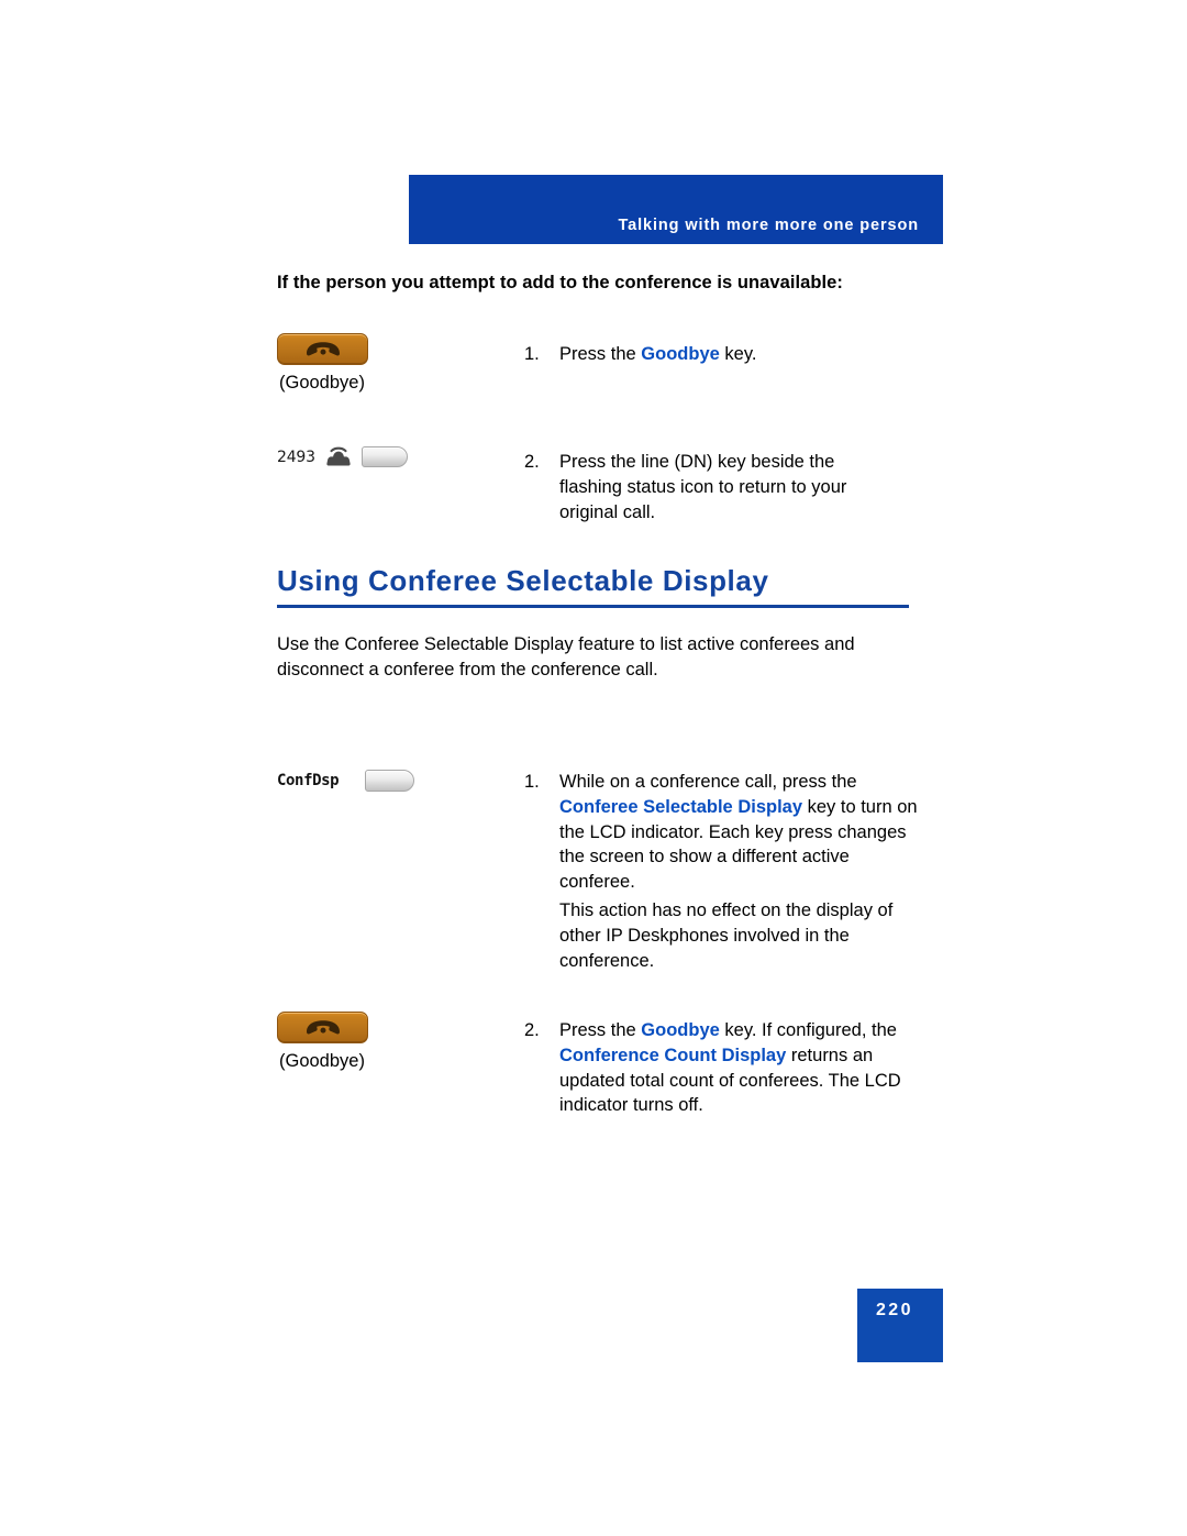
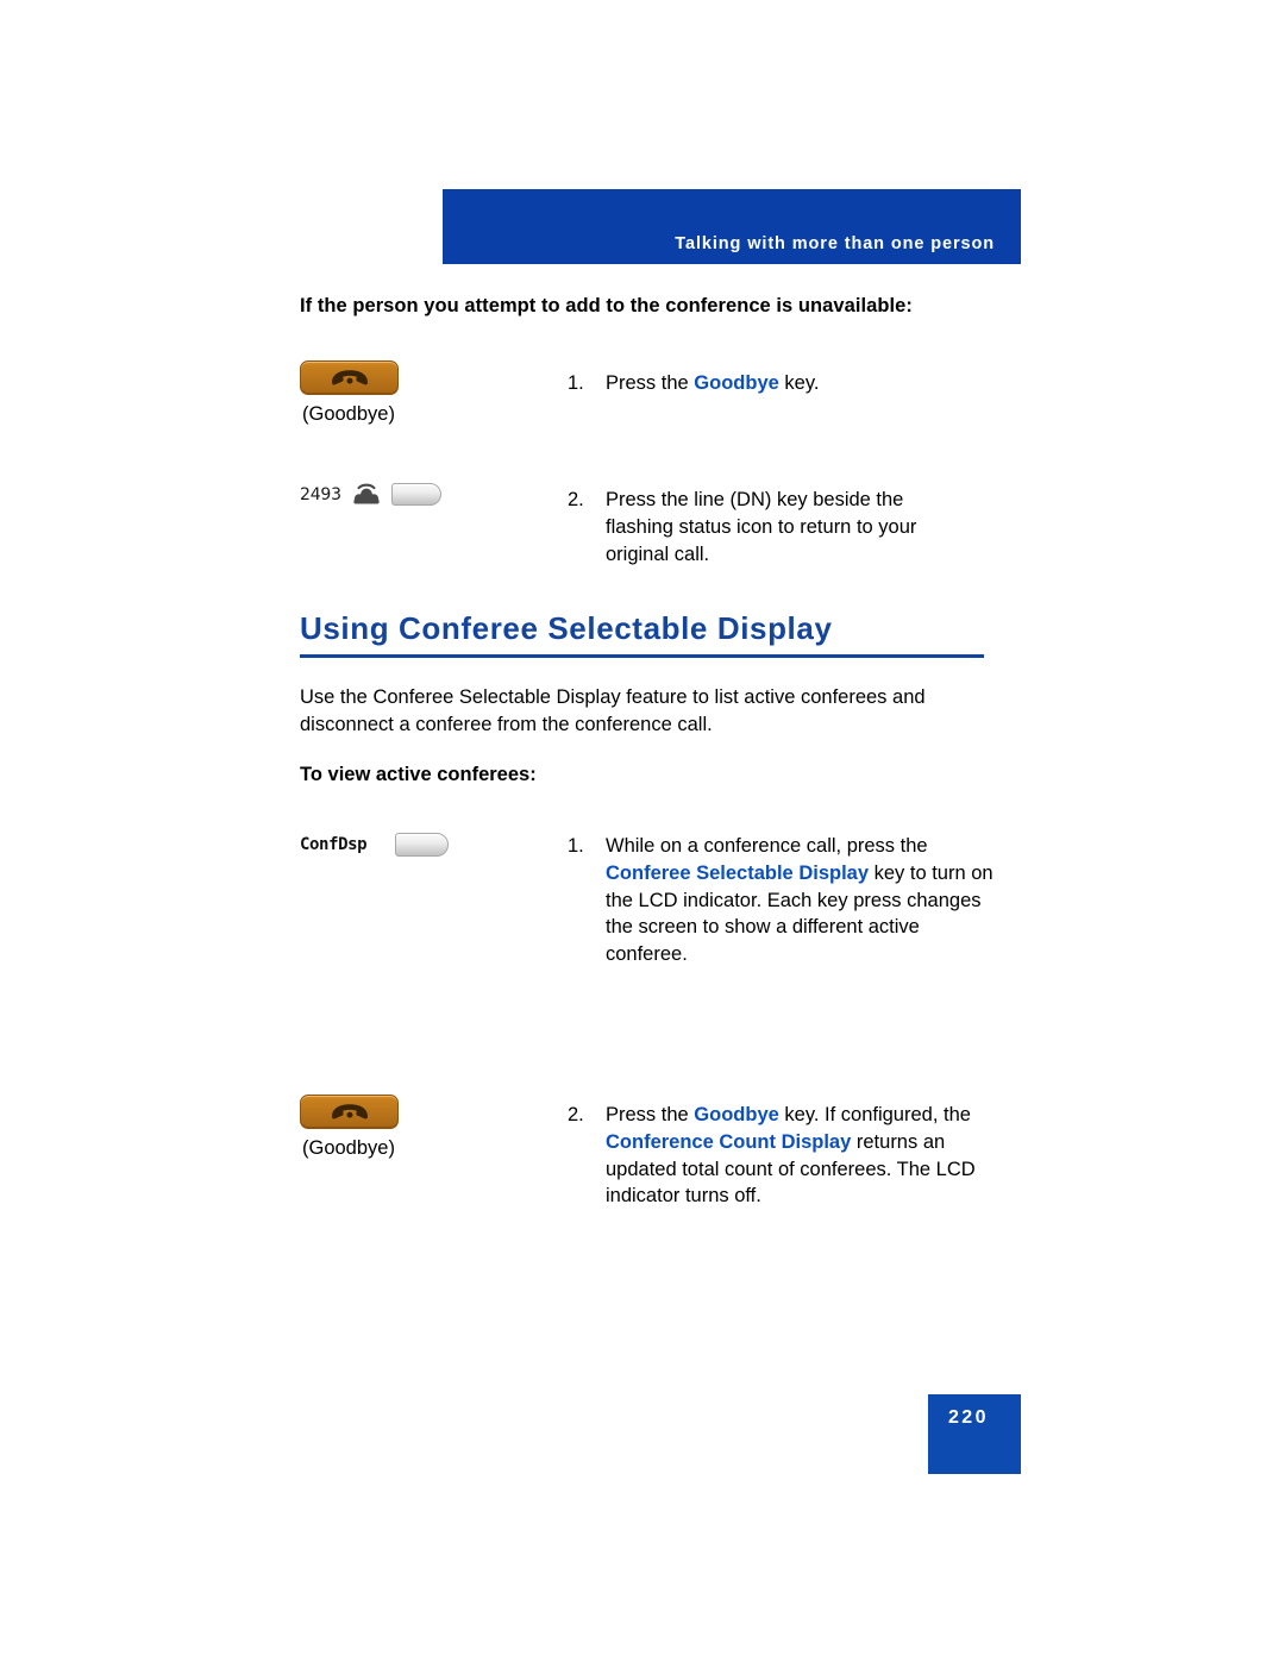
- Talking with more more one person
+ Talking with more than one person
  If the person you attempt to add to the conference is unavailable:
  (Goodbye)
  1.
  Press the Goodbye key.
  2493
  2.
  Press the line (DN) key beside the flashing status icon to return to your original call.
  Using Conferee Selectable Display
  Use the Conferee Selectable Display feature to list active conferees and disconnect a conferee from the conference call.
+ To view active conferees:
  ConfDsp
  1.
  While on a conference call, press the Conferee Selectable Display key to turn on the LCD indicator. Each key press changes the screen to show a different active conferee.
- This action has no effect on the display of other IP Deskphones involved in the conference.
  (Goodbye)
  2.
  Press the Goodbye key. If configured, the Conference Count Display returns an updated total count of conferees. The LCD indicator turns off.
  220
